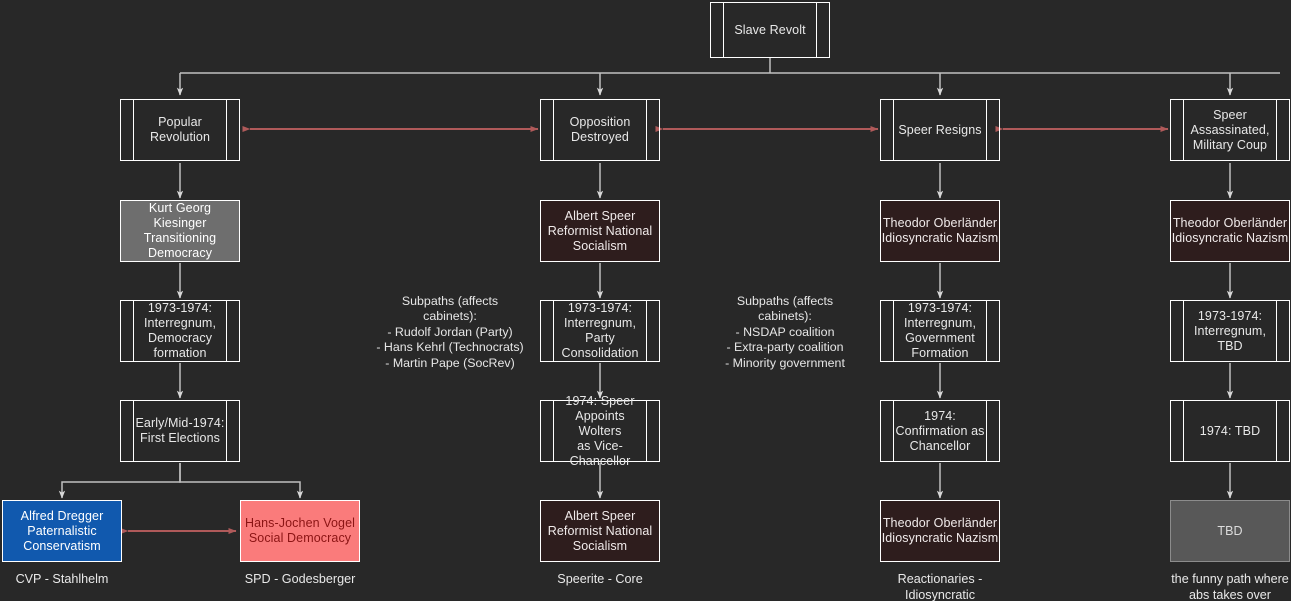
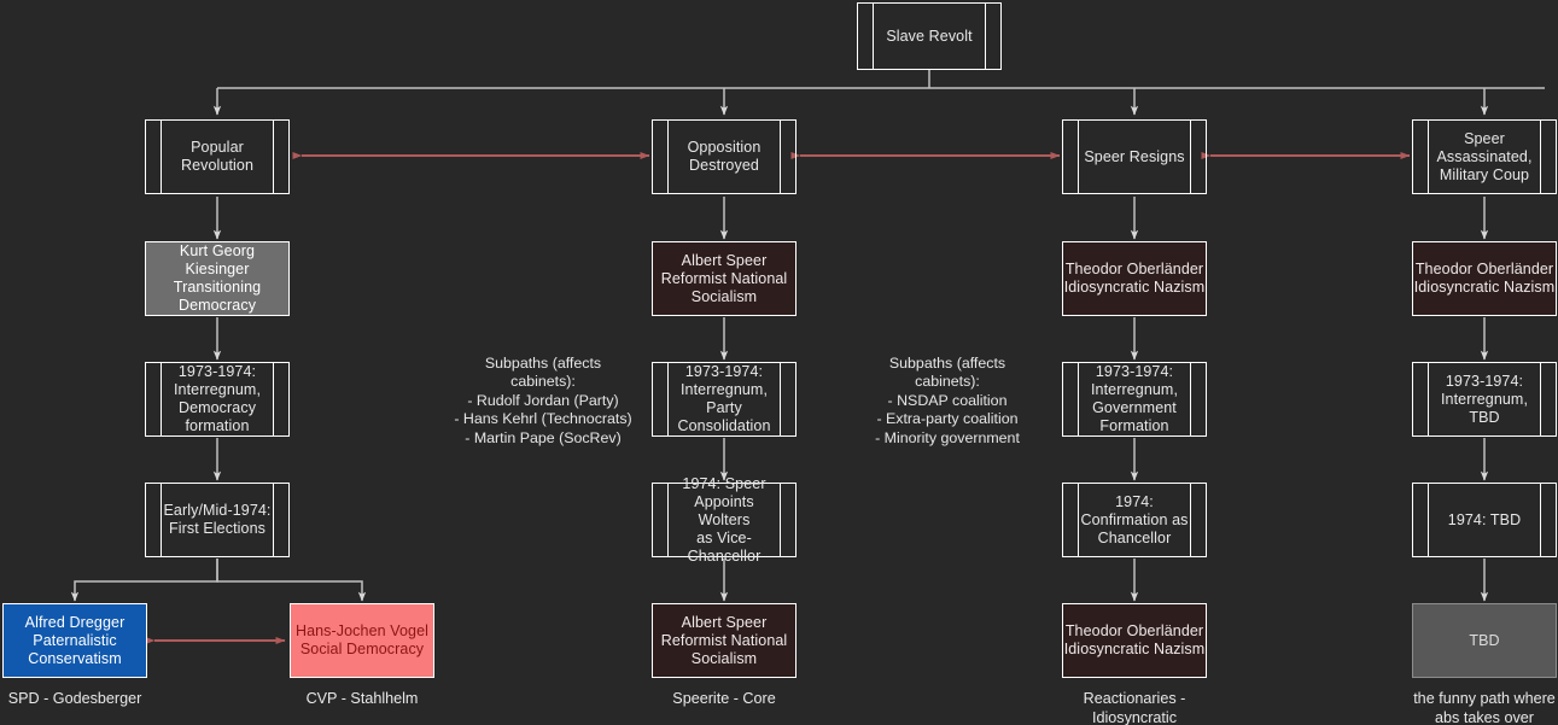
  Slave Revolt
  Popular
  Revolution
  Kurt Georg Kiesinger
  Transitioning
  Democracy
  1973-1974:
  Interregnum,
  Democracy
  formation
  Early/Mid-1974:
  First Elections
  Alfred Dregger
  Paternalistic
  Conservatism
- CVP - Stahlhelm
+ SPD - Godesberger
  Hans-Jochen Vogel
  Social Democracy
- SPD - Godesberger
+ CVP - Stahlhelm
  Opposition
  Destroyed
  Albert Speer
  Reformist National
  Socialism
  1973-1974:
  Interregnum,
  Party
  Consolidation
  1974: Speer
  Appoints Wolters
  as Vice-
  Chancellor
  Albert Speer
  Reformist National
  Socialism
  Speerite - Core
  Subpaths (affects
  cabinets):
  - Rudolf Jordan (Party)
  - Hans Kehrl (Technocrats)
  - Martin Pape (SocRev)
  Speer Resigns
  Theodor Oberländer
  Idiosyncratic Nazism
  1973-1974:
  Interregnum,
  Government
  Formation
  1974:
  Confirmation as
  Chancellor
  Theodor Oberländer
  Idiosyncratic Nazism
  Reactionaries -
  Idiosyncratic
  Subpaths (affects
  cabinets):
  - NSDAP coalition
  - Extra-party coalition
  - Minority government
  Speer
  Assassinated,
  Military Coup
  Theodor Oberländer
  Idiosyncratic Nazism
  1973-1974:
  Interregnum,
  TBD
  1974: TBD
  TBD
  the funny path where
  abs takes over
